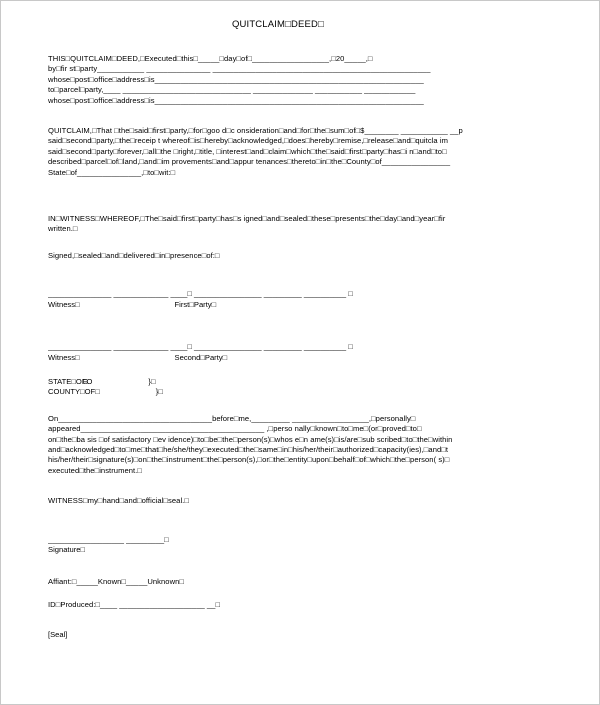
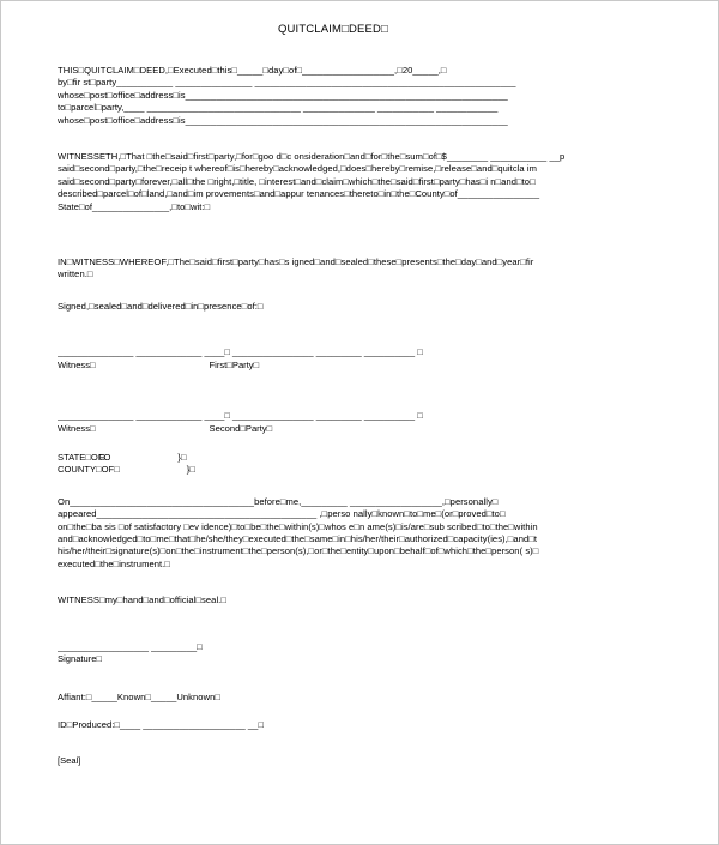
  QUITCLAIM□DEED□
  THIS□QUITCLAIM□DEED,□Executed□this□_____□day□of□__________________,□20_____,□
  by□fir st□party___________ _______________ ___________________________________________________
  whose□post□office□address□is_______________________________________________________________
  to□parcel□party,____ ______________________________ ______________ ___________ ____________
  whose□post□office□address□is_______________________________________________________________
- QUITCLAIM,□That □the□said□first□party,□for□goo d□c onsideration□and□for□the□sum□of□$________ ___________ __p
+ WITNESSETH,□That □the□said□first□party,□for□goo d□c onsideration□and□for□the□sum□of□$________ ___________ __p
  said□second□party,□the□receip t whereof□is□hereby□acknowledged,□does□hereby□remise,□release□and□quitcla im
  said□second□party□forever,□all□the □right,□title, □interest□and□claim□which□the□said□first□party□has□i n□and□to□
  described□parcel□of□land,□and□im provements□and□appur tenances□thereto□in□the□County□of________________
  State□of_______________,□to□wit:□
  IN□WITNESS□WHEREOF,□The□said□first□party□has□s igned□and□sealed□these□presents□the□day□and□year□fir
  written.□
  Signed,□sealed□and□delivered□in□presence□of:□
  _______________ _____________ ____□ ________________ _________ __________ □
  Witness□ First□Party□
  _______________ _____________ ____□ ________________ _________ __________ □
  Witness□ Second□Party□
  STATE□OF
  G
  O }□
  COUNTY□OF□ }□
  On____________________________________before□me,_________ __________________,□personally□
  appeared___________________________________________ ,□perso nally□known□to□me□(or□proved□to□
- on□the□ba sis □of satisfactory □ev idence)□to□be□the□person(s)□whos e□n ame(s)□is/are□sub scribed□to□the□within
+ on□the□ba sis □of satisfactory □ev idence)□to□be□the□within(s)□whos e□n ame(s)□is/are□sub scribed□to□the□within
  and□acknowledged□to□me□that□he/she/they□executed□the□same□in□his/her/their□authorized□capacity(ies),□and□t
  his/her/their□signature(s)□on□the□instrument□the□person(s),□or□the□entity□upon□behalf□of□which□the□person( s)□
  executed□the□instrument.□
  WITNESS□my□hand□and□official□seal.□
  __________________ _________□
  Signature□
  Affiant:□_____Known□_____Unknown□
  ID□Produced:□____ ____________________ __□
  [Seal]
